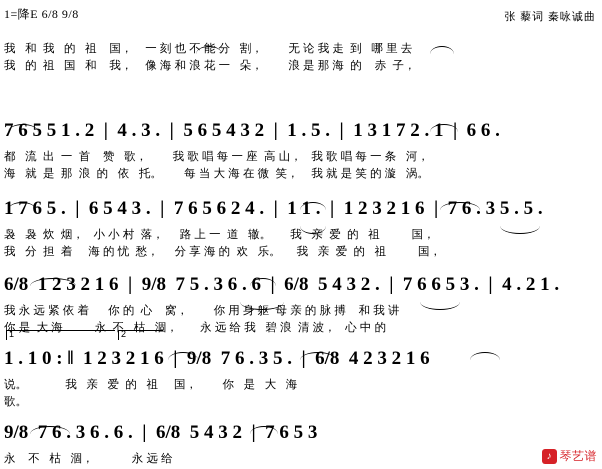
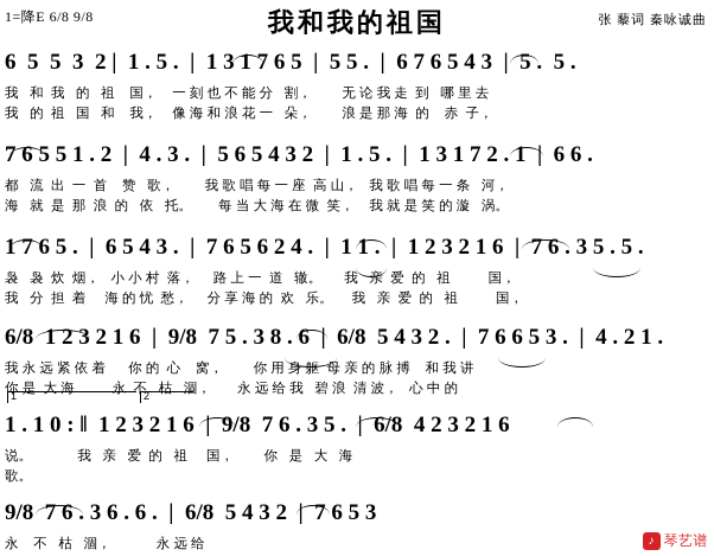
  1=降E 6/8 9/8
+ 我和我的祖国
  张 藜词 秦咏诚曲
+ 6 5 5 3 2 | 1 . 5 . | 1 3 1 7 6 5 | 5 5 . | 6 7 6 5 4 3 | 5 . 5 .
  我 和 我 的 祖 国， 一 刻 也 不 能 分 割， 无 论 我 走 到 哪 里 去
  我 的 祖 国 和 我， 像 海 和 浪 花 一 朵， 浪 是 那 海 的 赤 子，
  7 6 5 5 1 . 2 | 4 . 3 . | 5 6 5 4 3 2 | 1 . 5 . | 1 3 1 7 2 . 1 | 6 6 .
  都 流 出 一 首 赞 歌， 我 歌 唱 每 一 座 高 山， 我 歌 唱 每 一 条 河，
  海 就 是 那 浪 的 依 托。 每 当 大 海 在 微 笑， 我 就 是 笑 的 漩 涡。
  1 7 6 5 . | 6 5 4 3 . | 7 6 5 6 2 4 . | 1 1 . | 1 2 3 2 1 6 | 7 6 . 3 5 . 5 .
  袅 袅 炊 烟， 小 小 村 落， 路 上 一 道 辙。 我 亲 爱 的 祖 国，
  我 分 担 着 海 的 忧 愁， 分 享 海 的 欢 乐。 我 亲 爱 的 祖 国，
- 6/8 1 2 3 2 1 6 | 9/8 7 5 . 3 6 . 6 | 6/8 5 4 3 2 . | 7 6 6 5 3 . | 4 . 2 1 .
+ 6/8 1 2 3 2 1 6 | 9/8 7 5 . 3 8 . 6 | 6/8 5 4 3 2 . | 7 6 6 5 3 . | 4 . 2 1 .
  我 永 远 紧 依 着 你 的 心 窝， 你 用 身 躯 母 亲 的 脉 搏 和 我 讲
  你 是 大 海 永 不 枯 涸， 永 远 给 我 碧 浪 清 波， 心 中 的
  1
  2
  1 . 1 0 : ‖ 1 2 3 2 1 6 | 9/8 7 6 . 3 5 . | 6/8 4 2 3 2 1 6
  说。 我 亲 爱 的 祖 国， 你 是 大 海
  歌。
  9/8 7 6 . 3 6 . 6 . | 6/8 5 4 3 2 | 7 6 5 3
  永 不 枯 涸， 永 远 给
  ♪
  琴艺谱
